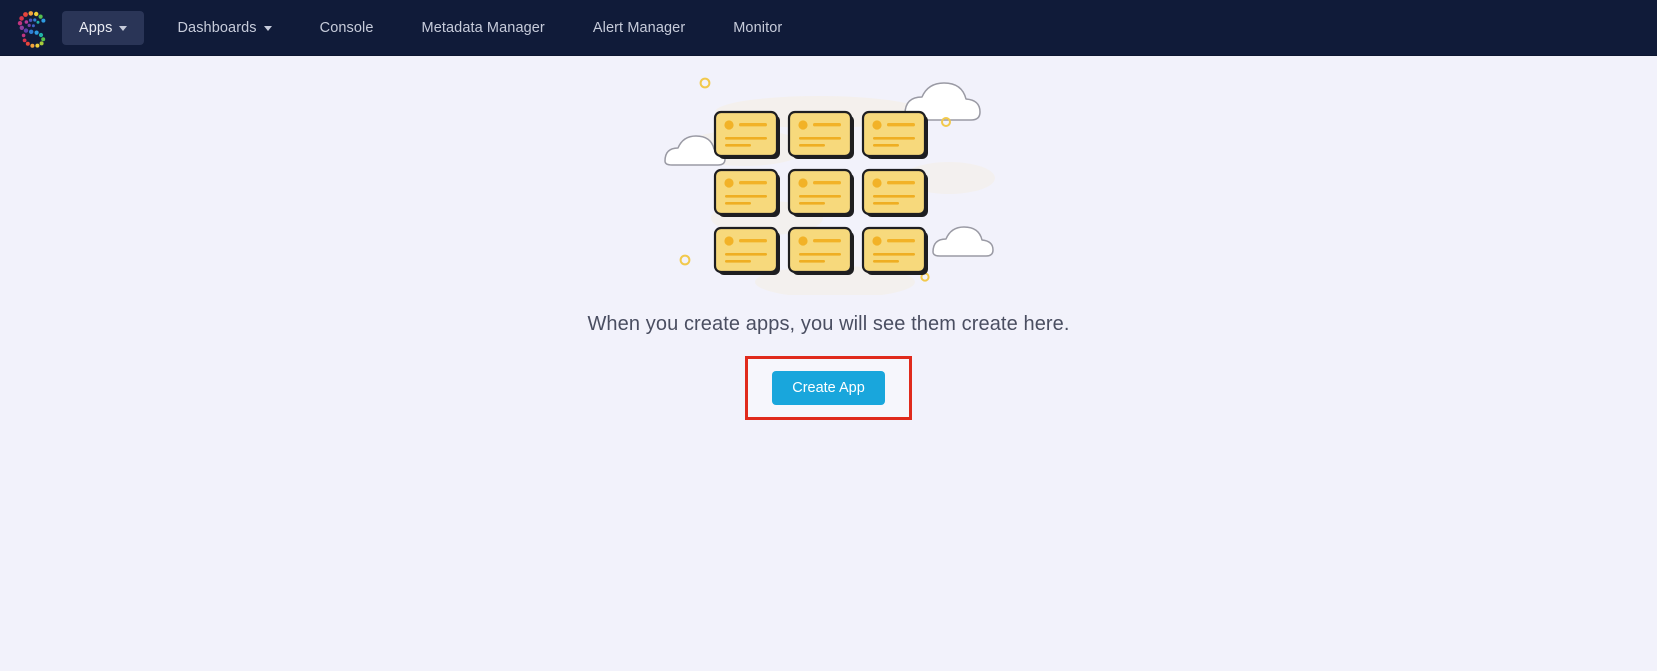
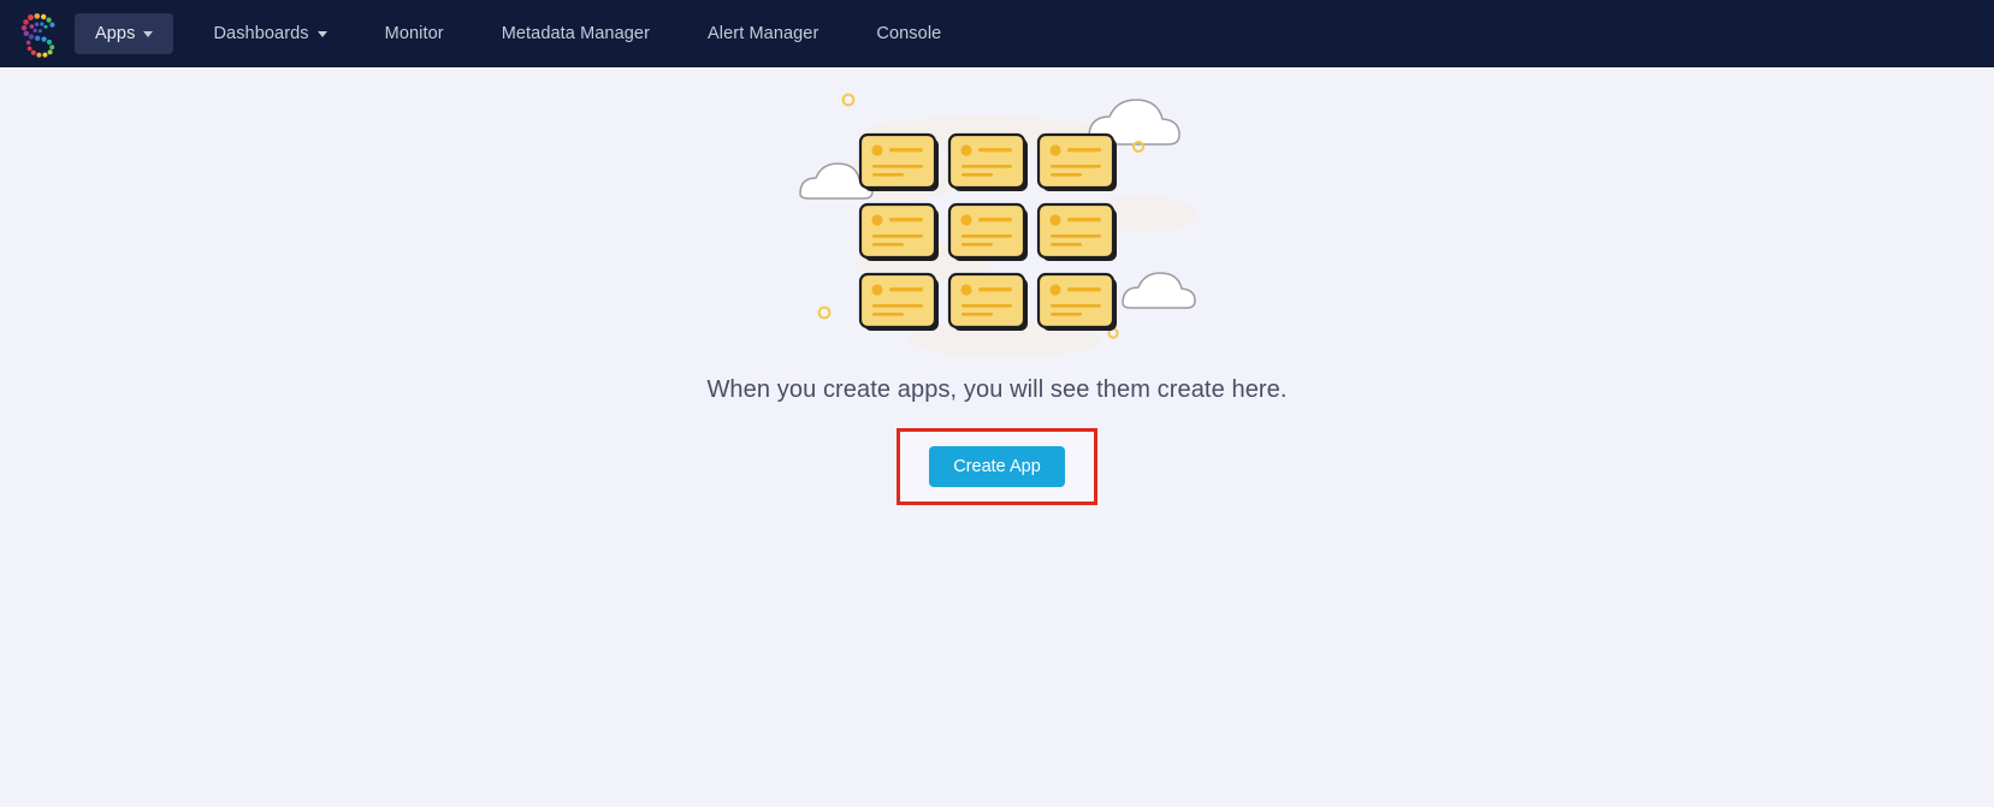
  Apps
  Dashboards
- Console
+ Monitor
  Metadata Manager
  Alert Manager
- Monitor
+ Console
  When you create apps, you will see them create here.
  Create App
